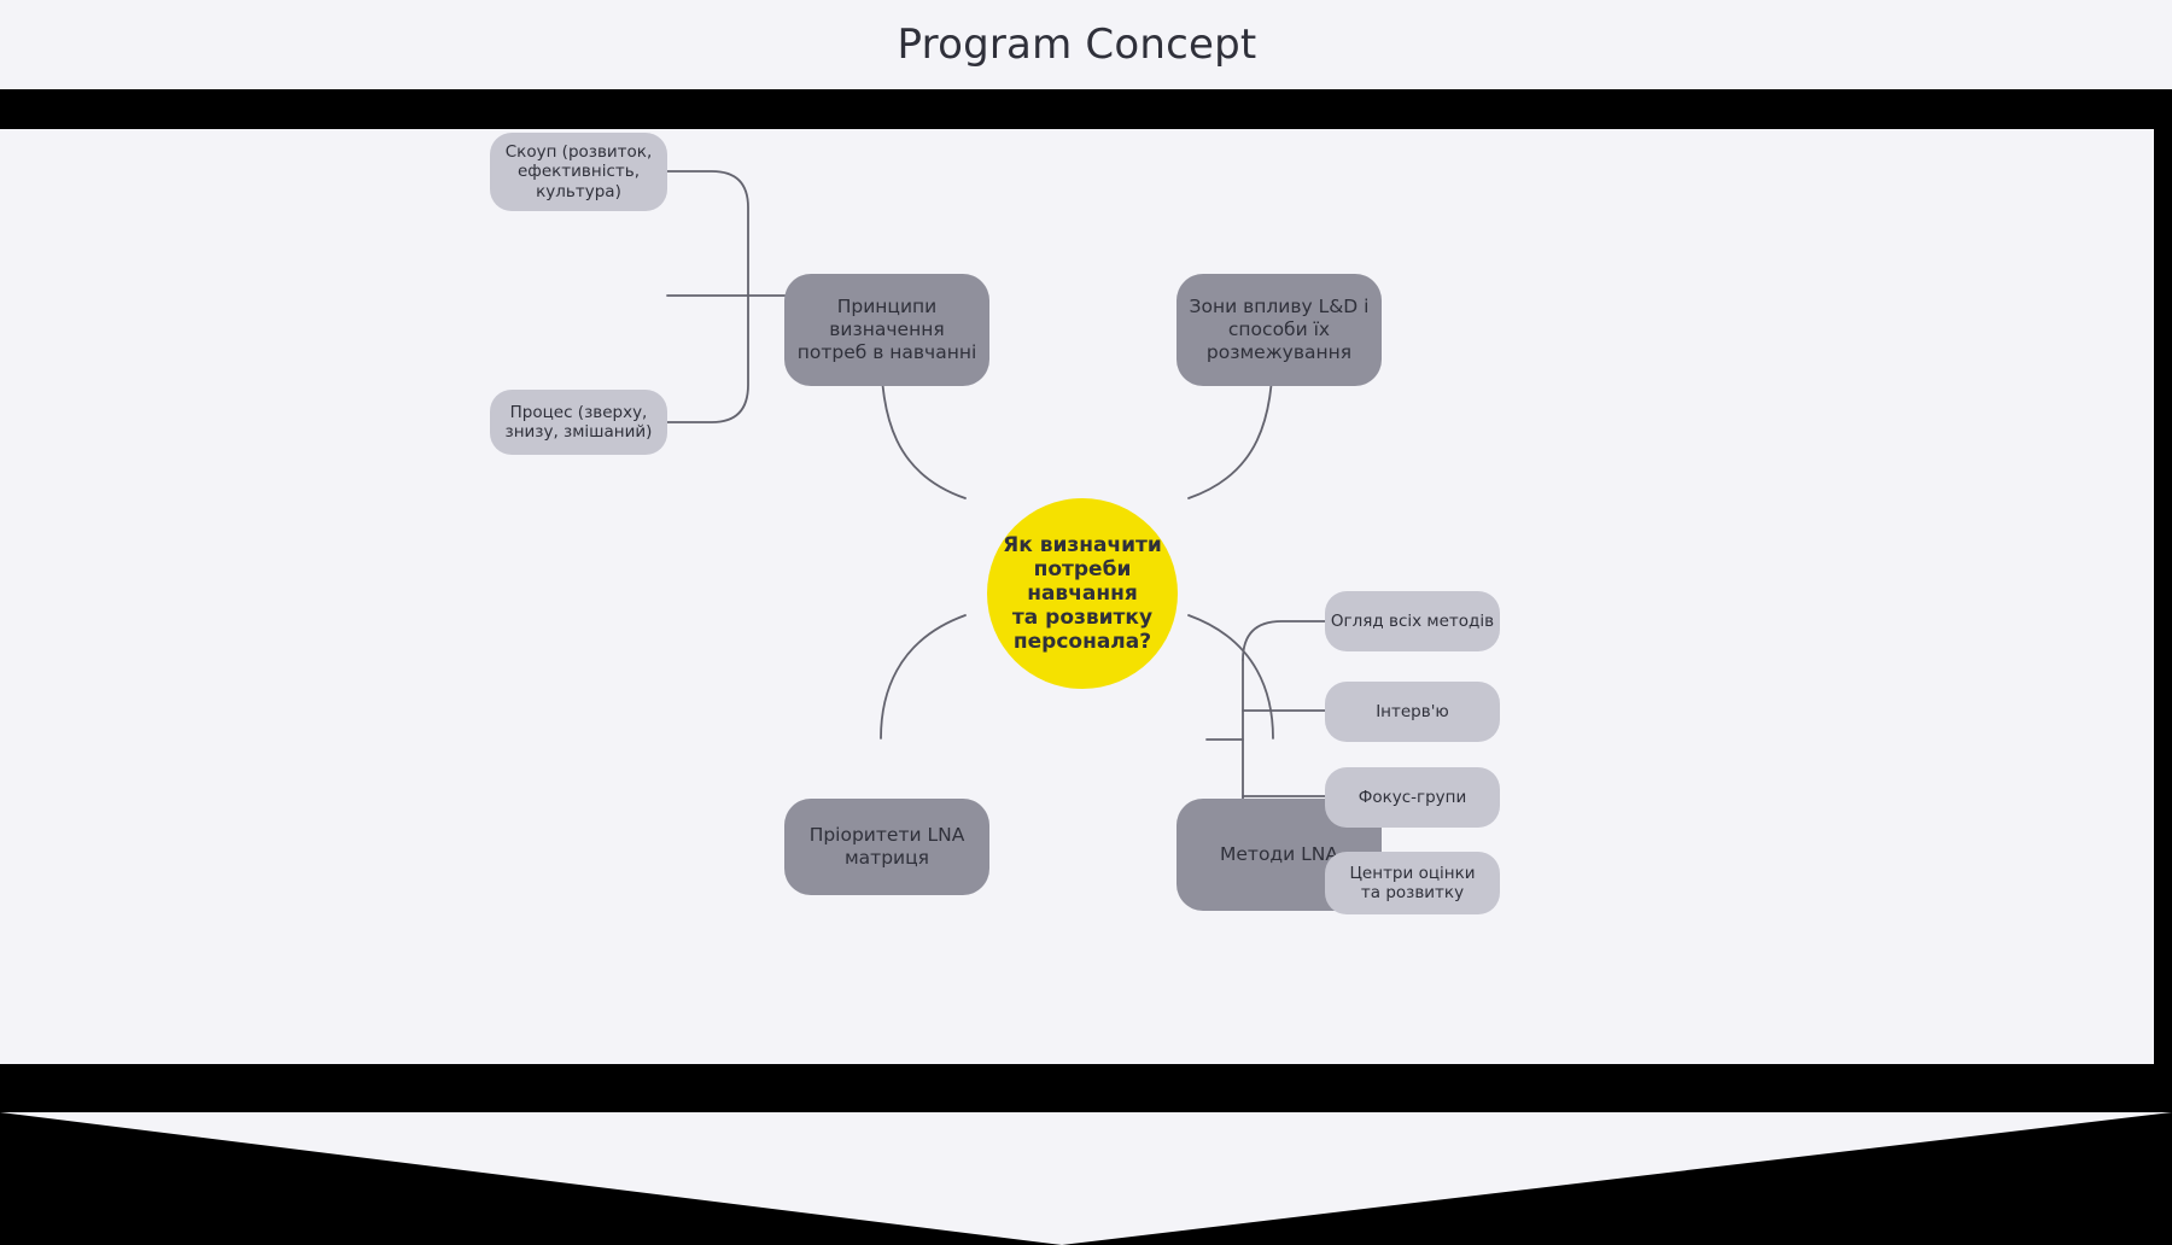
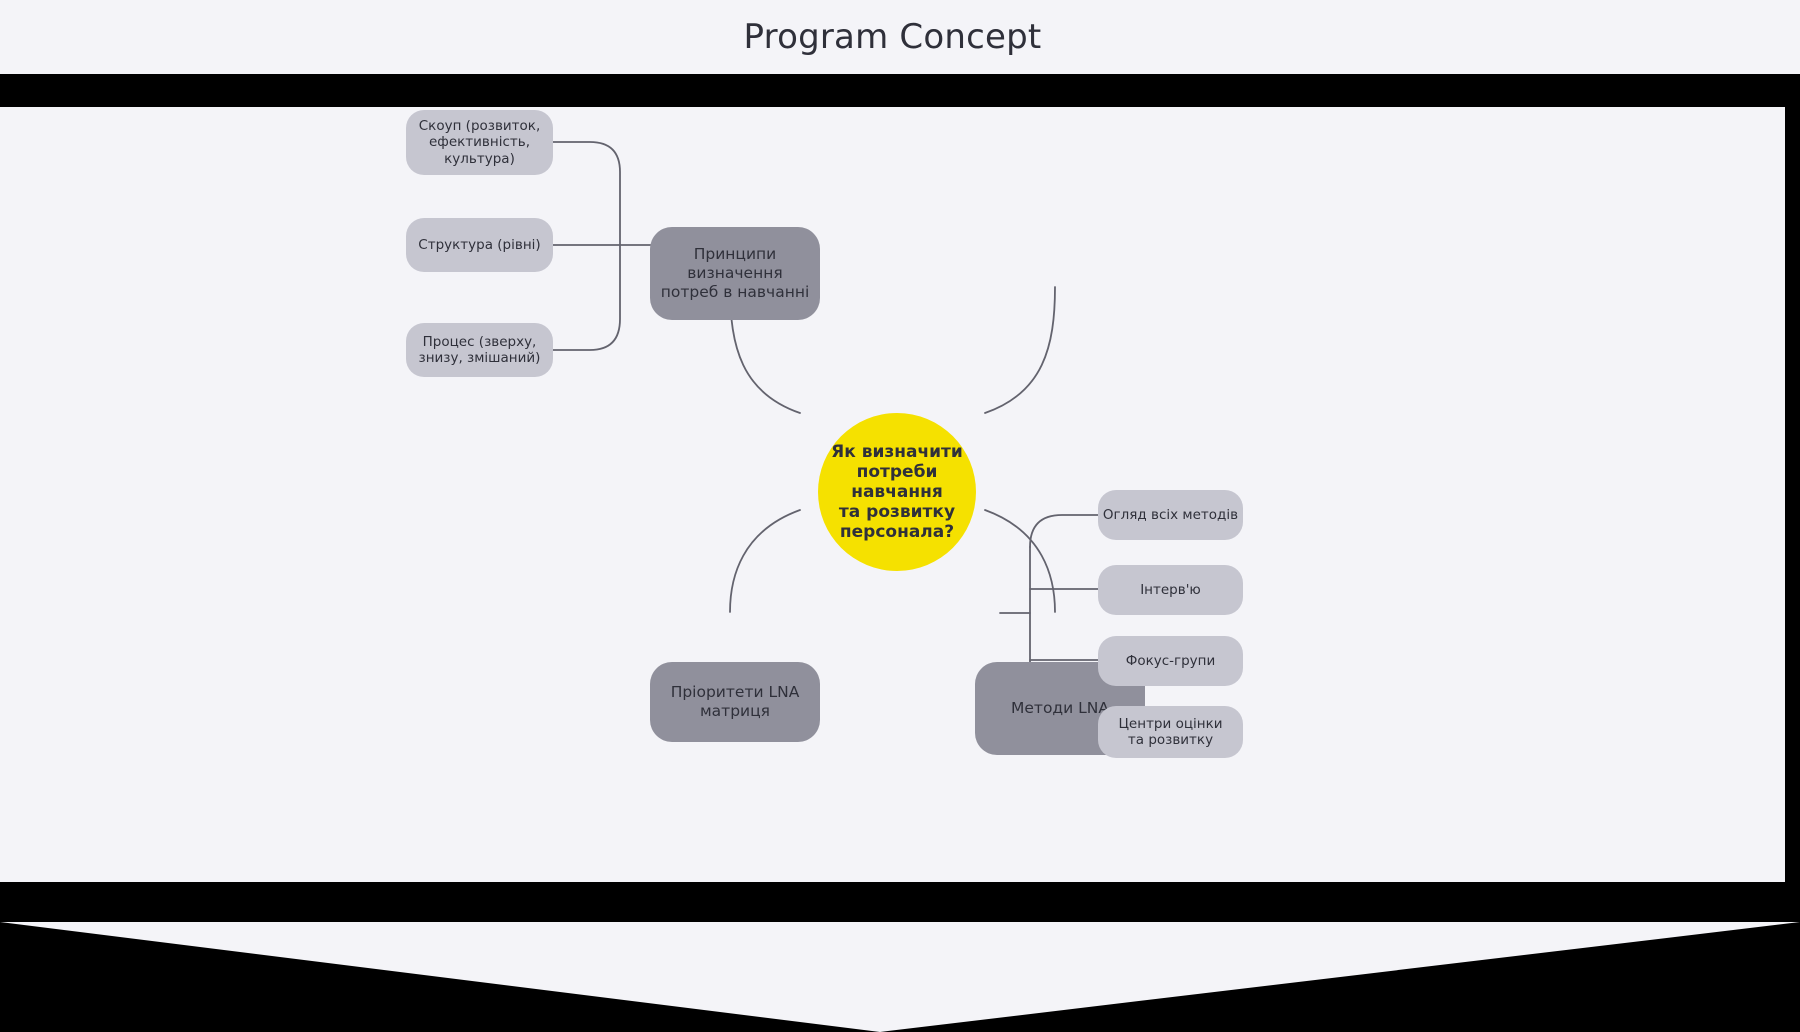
  Program Concept
  Скоуп (розвиток,
  ефективність,
  культура)
+ Структура (рівні)
  Процес (зверху,
  знизу, змішаний)
  Принципи
  визначення
  потреб в навчанні
- Зони впливу L&D і
- способи їх
- розмежування
  Як визначити
  потреби
  навчання
  та розвитку
  персонала?
  Пріоритети LNA
  матриця
  Методи LNA
  Огляд всіх методів
  Інтерв'ю
  Фокус-групи
  Центри оцінки
  та розвитку
